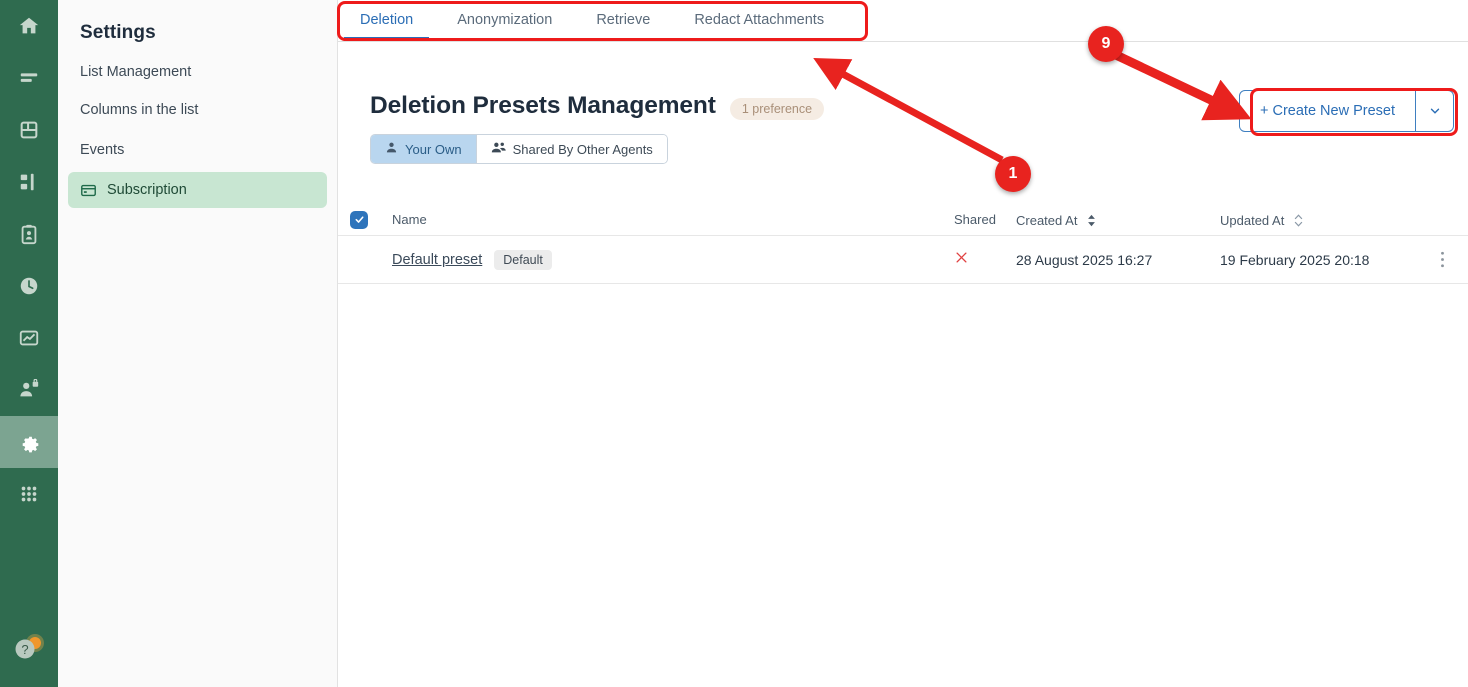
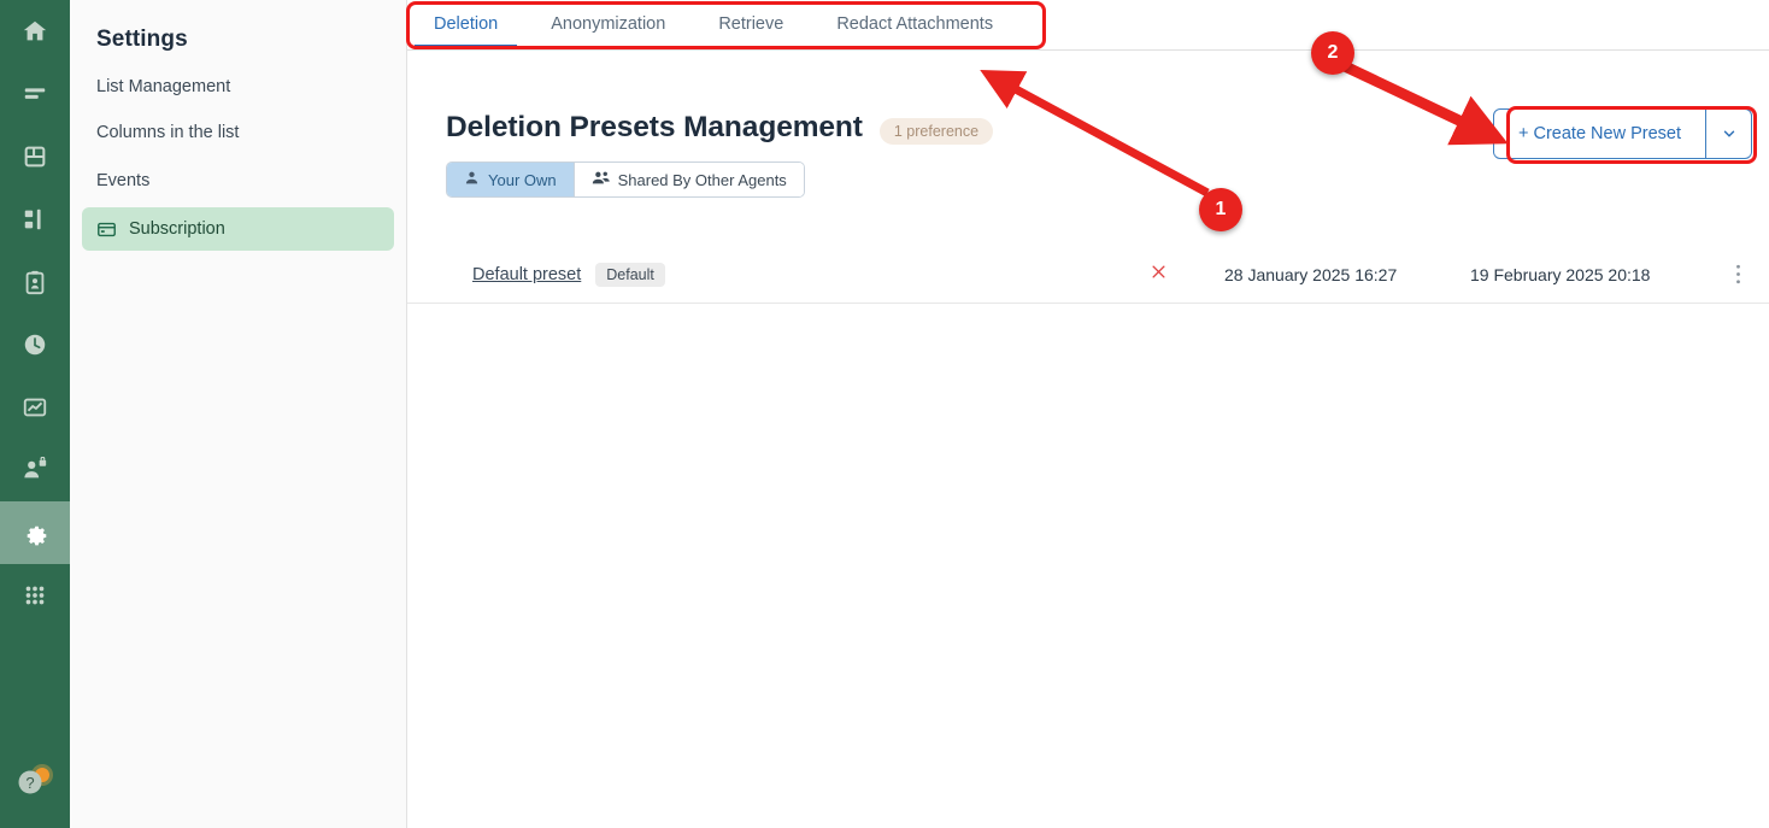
  ?
  Settings
  List Management
  Columns in the list
  Events
  Subscription
  Deletion
  Anonymization
  Retrieve
  Redact Attachments
  Deletion Presets Management
  1 preference
  Your Own
  Shared By Other Agents
  + Create New Preset
- Name
- Shared
- Created At
- Updated At
  Default preset
  Default
- 28 August 2025 16:27
+ 28 January 2025 16:27
  19 February 2025 20:18
  1
- 9
+ 2
